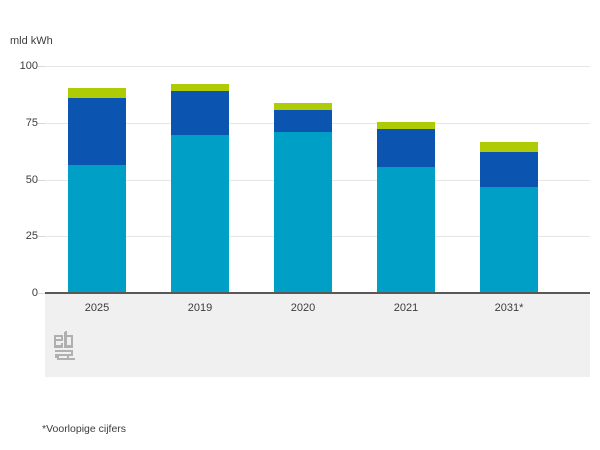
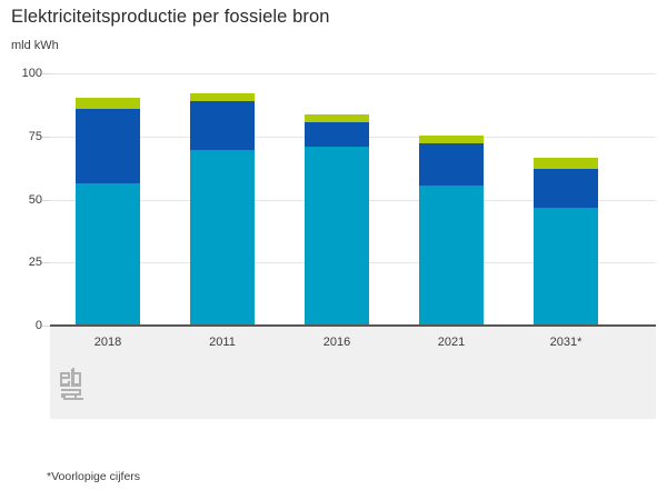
+ Elektriciteitsproductie per fossiele bron
  mld kWh
  100
  75
  50
  25
  0
- 2025
+ 2018
- 2019
+ 2011
- 2020
+ 2016
  2021
  2031*
  *Voorlopige cijfers
